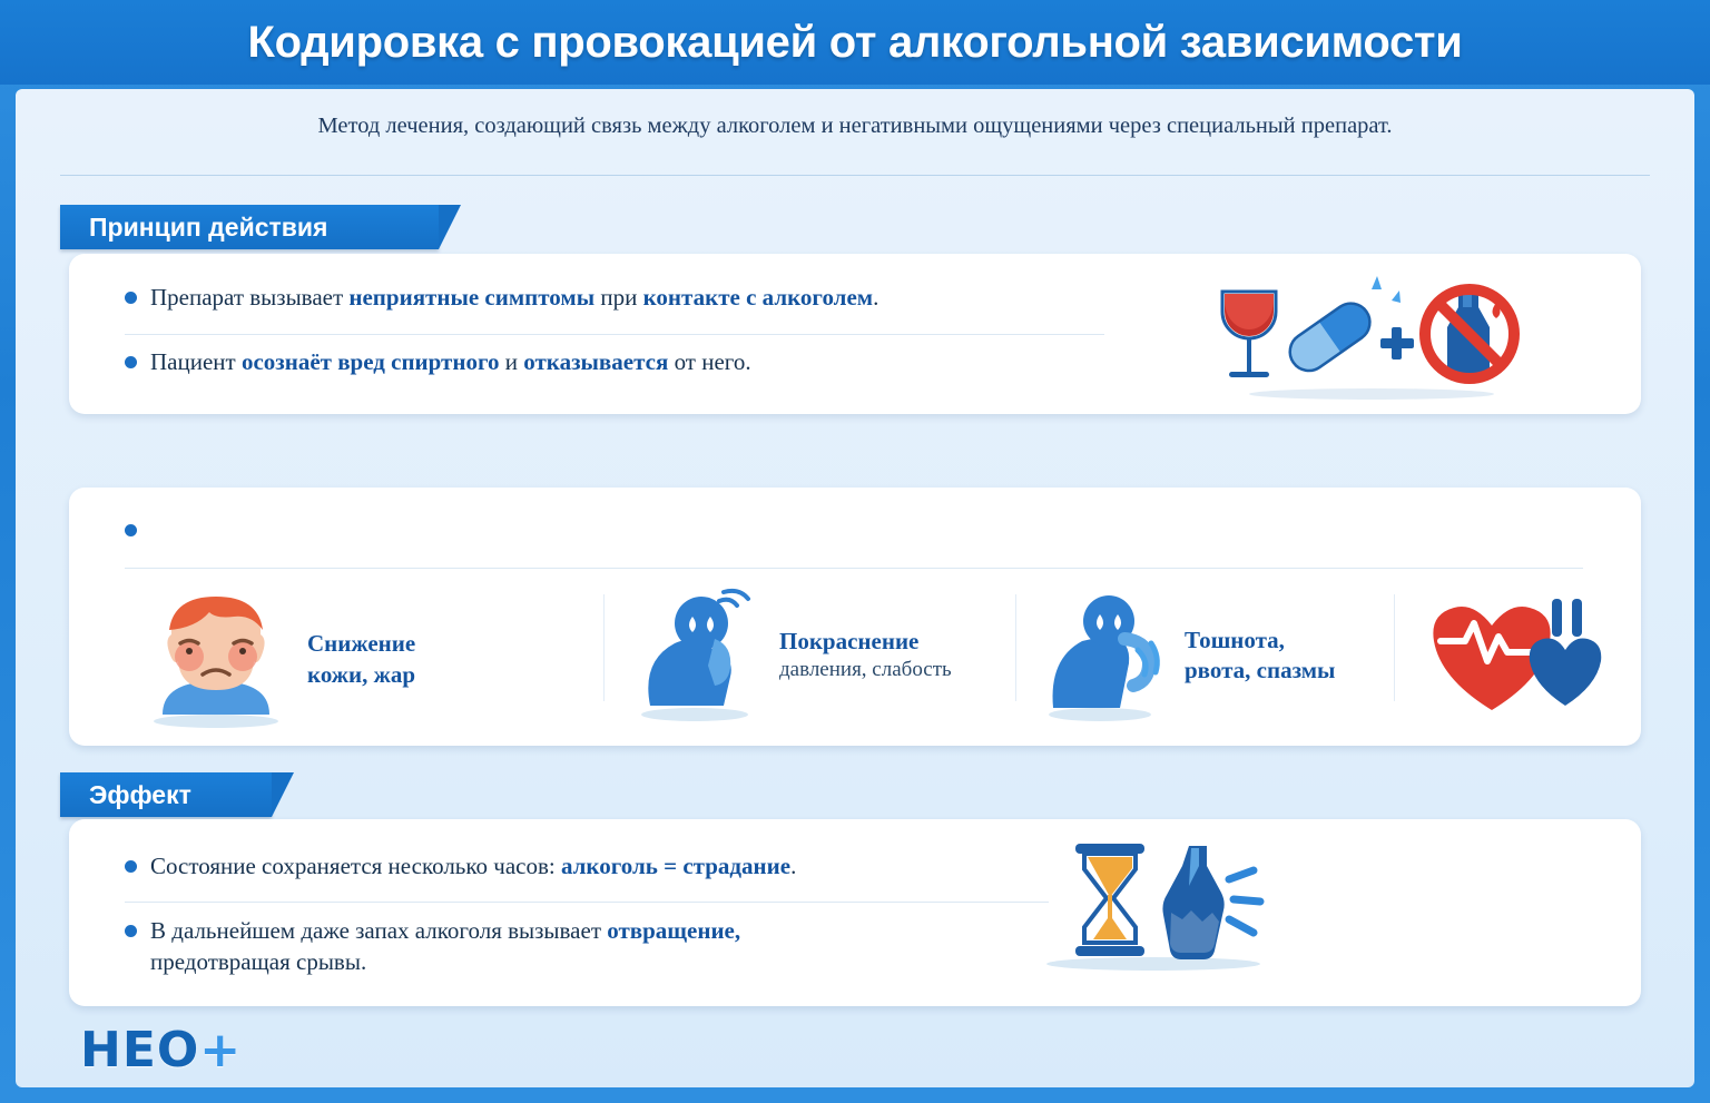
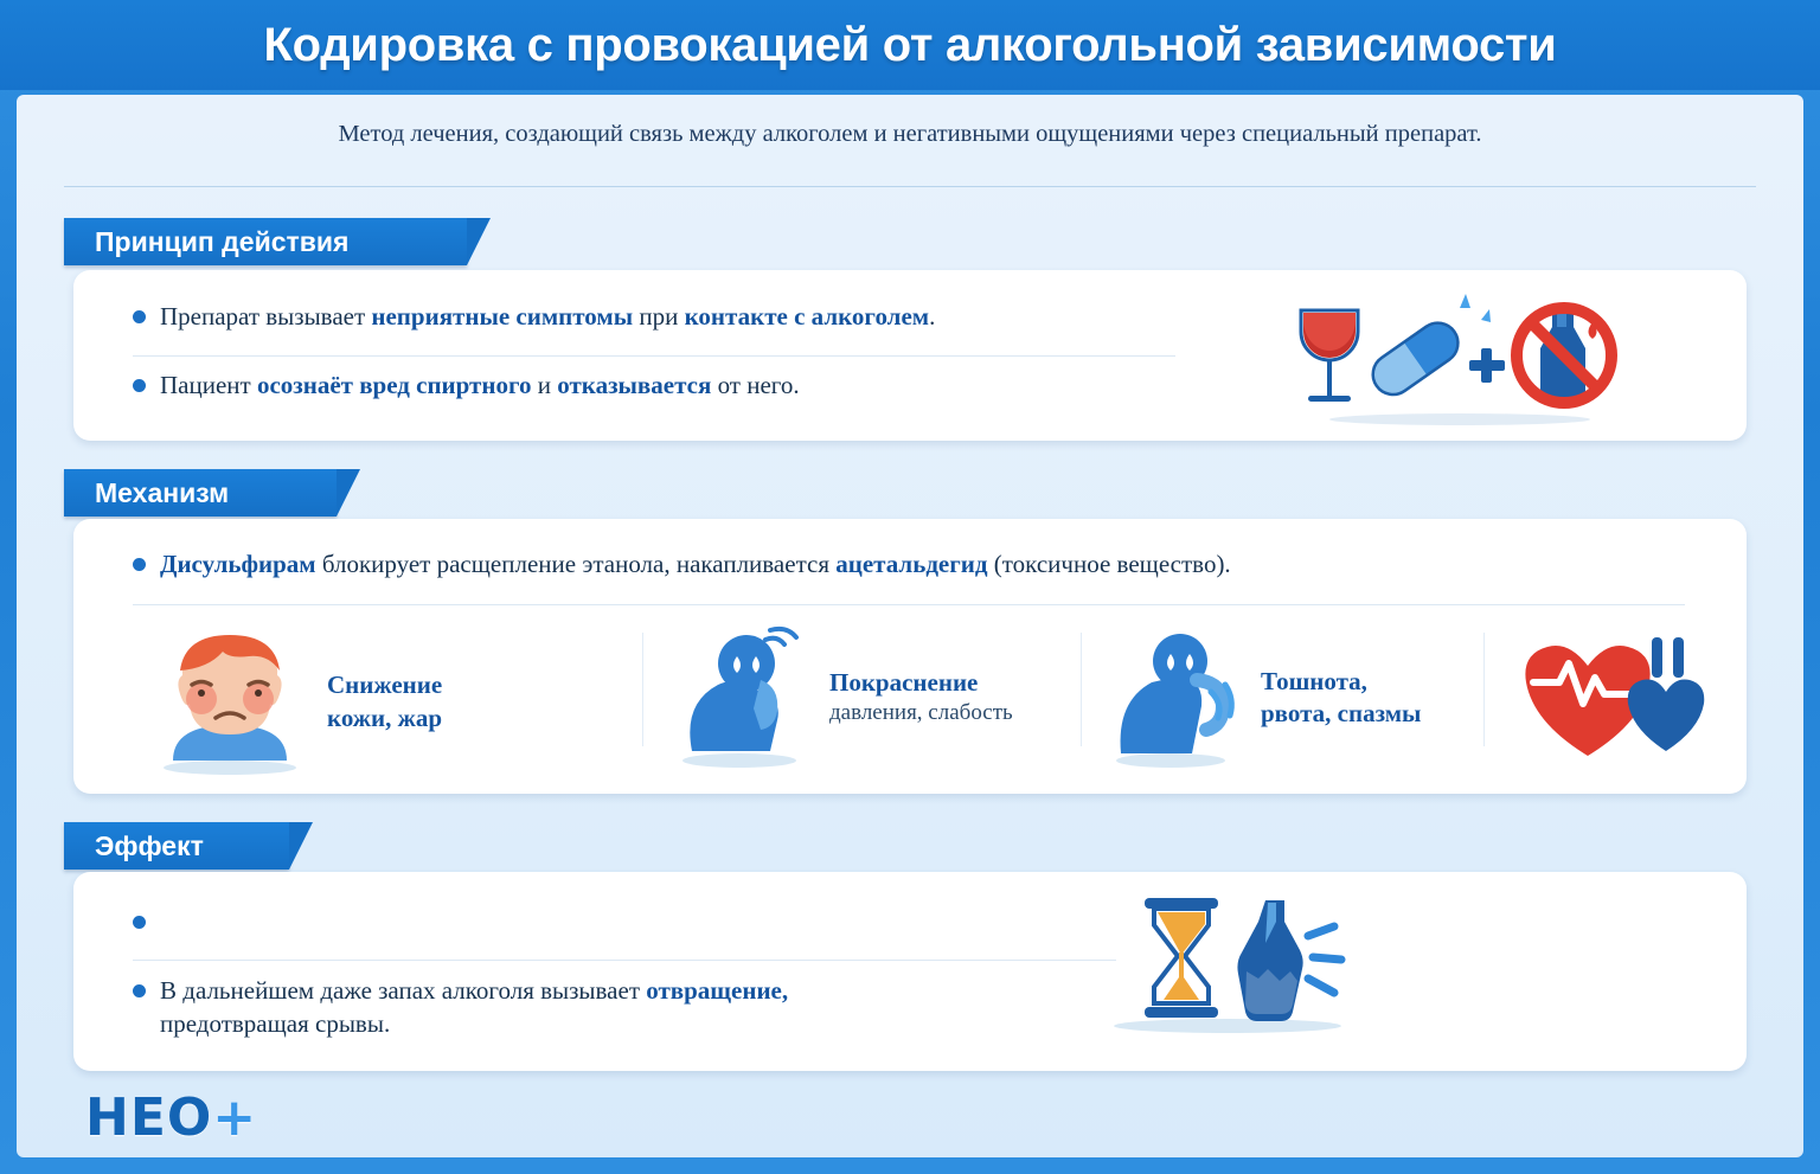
  Кодировка с провокацией от алкогольной зависимости
  Метод лечения, создающий связь между алкоголем и негативными ощущениями через специальный препарат.
  Принцип действия
  Препарат вызывает неприятные симптомы при контакте с алкоголем.
  Пациент осознаёт вред спиртного и отказывается от него.
+ Механизм
+ Дисульфирам блокирует расщепление этанола, накапливается ацетальдегид (токсичное вещество).
  Снижение
  кожи, жар
  Покраснение
  давления, слабость
  Тошнота,
  рвота, спазмы
  Эффект
- Состояние сохраняется несколько часов: алкоголь = страдание.
  В дальнейшем даже запах алкоголя вызывает отвращение,
  предотвращая срывы.
  НЕО+
